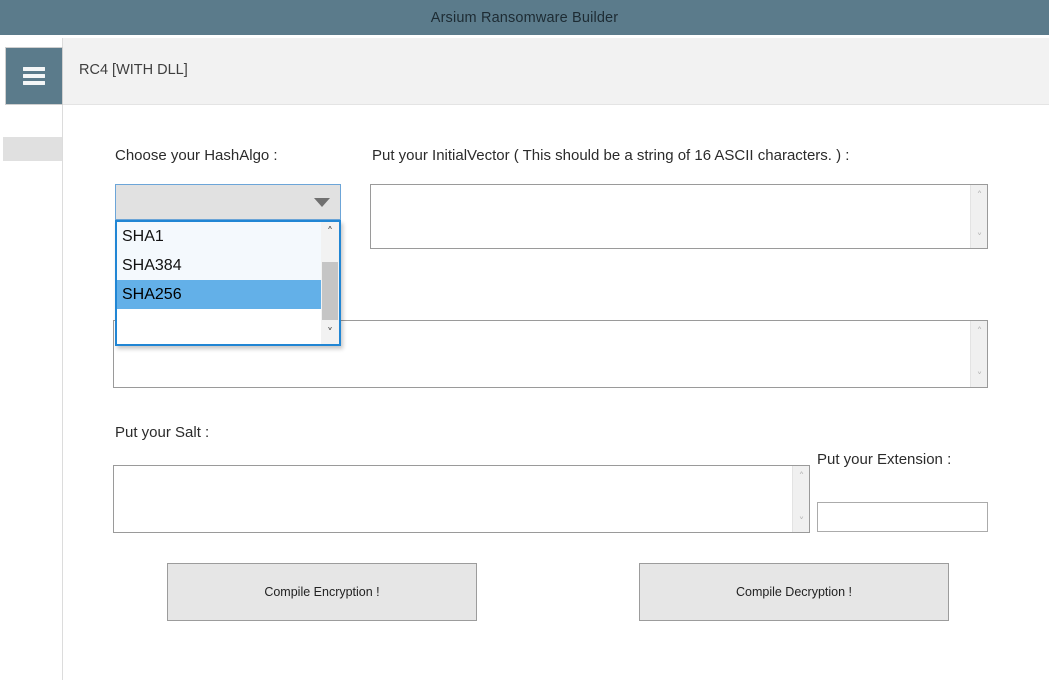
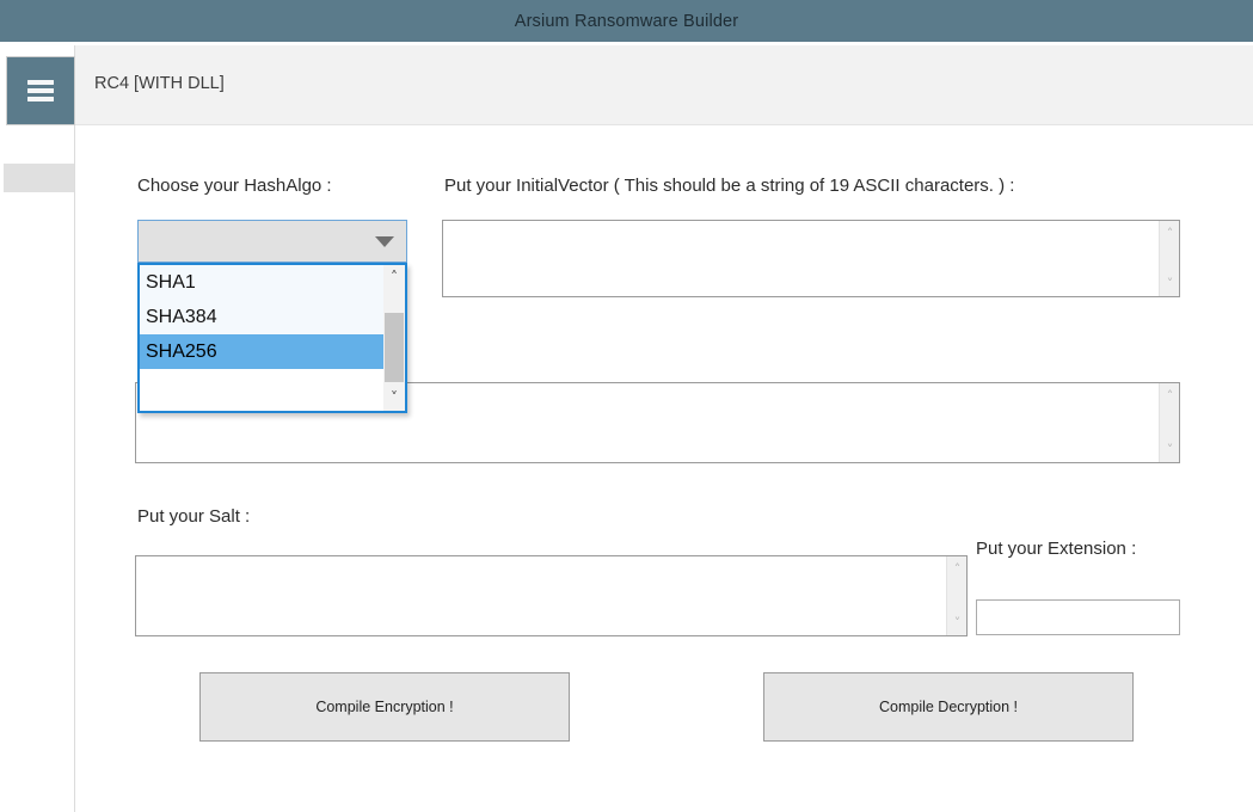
  Arsium Ransomware Builder
  RC4 [WITH DLL]
  Choose your HashAlgo :
- Put your InitialVector ( This should be a string of 16 ASCII characters. ) :
+ Put your InitialVector ( This should be a string of 19 ASCII characters. ) :
  ˄
  ˅
  ˄
  ˅
  Put your Salt :
  ˄
  ˅
  Put your Extension :
  Compile Encryption !
  Compile Decryption !
  SHA1
  SHA384
  SHA256
  ˄
  ˅
